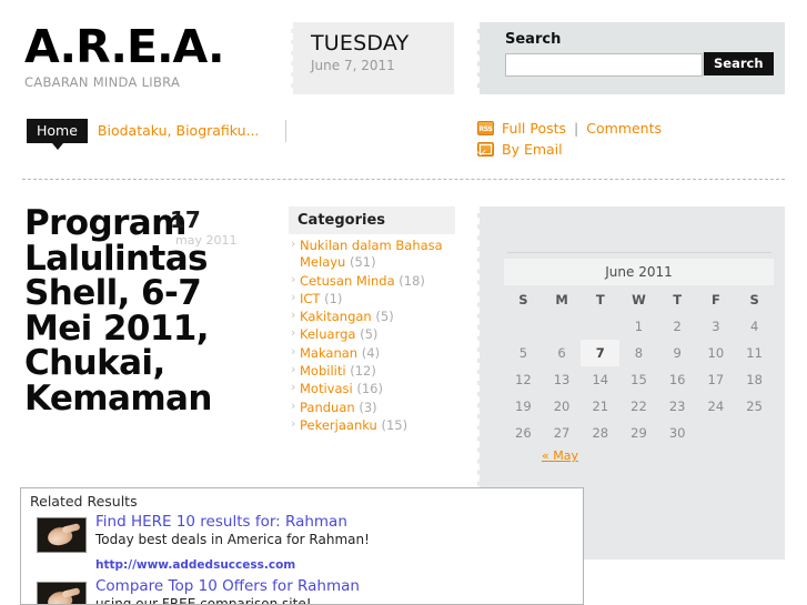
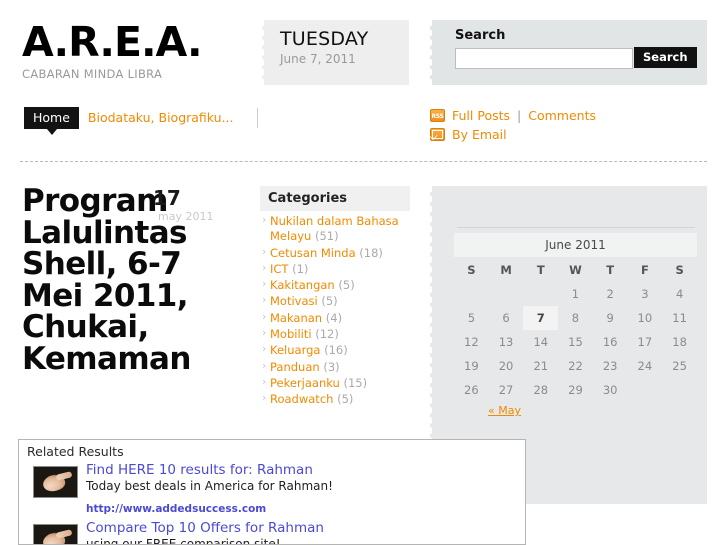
  A.R.E.A.
  CABARAN MINDA LIBRA
  TUESDAY
  June 7, 2011
  Search
  Search
  Home
  Biodataku, Biografiku...
  Full Posts
  |
  Comments
  By Email
  Program Lalulintas Shell, 6-7 Mei 2011, Chukai, Kemaman
  17may 2011
  Categories
  Nukilan dalam Bahasa Melayu (51)
  Cetusan Minda (18)
  ICT (1)
  Kakitangan (5)
- Keluarga (5)
+ Motivasi (5)
  Makanan (4)
  Mobiliti (12)
- Motivasi (16)
+ Keluarga (16)
  Panduan (3)
  Pekerjaanku (15)
+ Roadwatch (5)
  June 2011
  S	M	T	W	T	F	S
  			1	2	3	4
  5	6	7	8	9	10	11
  12	13	14	15	16	17	18
  19	20	21	22	23	24	25
  26	27	28	29	30
  « May
  Related Results
  Find HERE 10 results for: Rahman
  Today best deals in America for Rahman!
  http://www.addedsuccess.com
  Compare Top 10 Offers for Rahman
  using our FREE comparison site!
